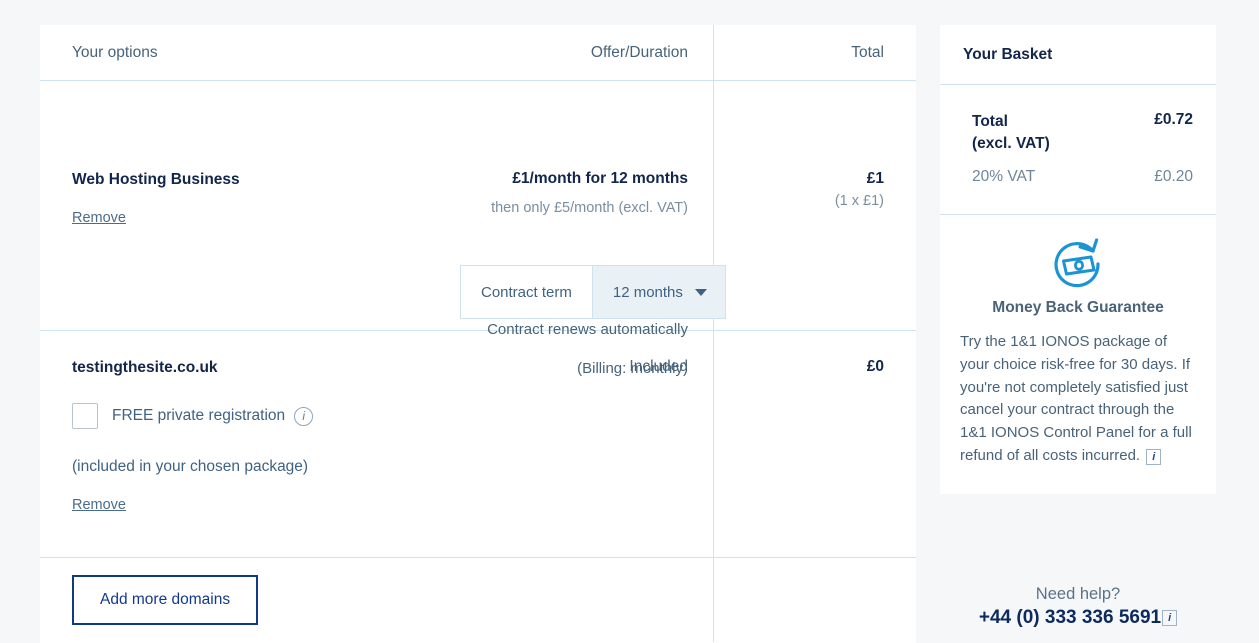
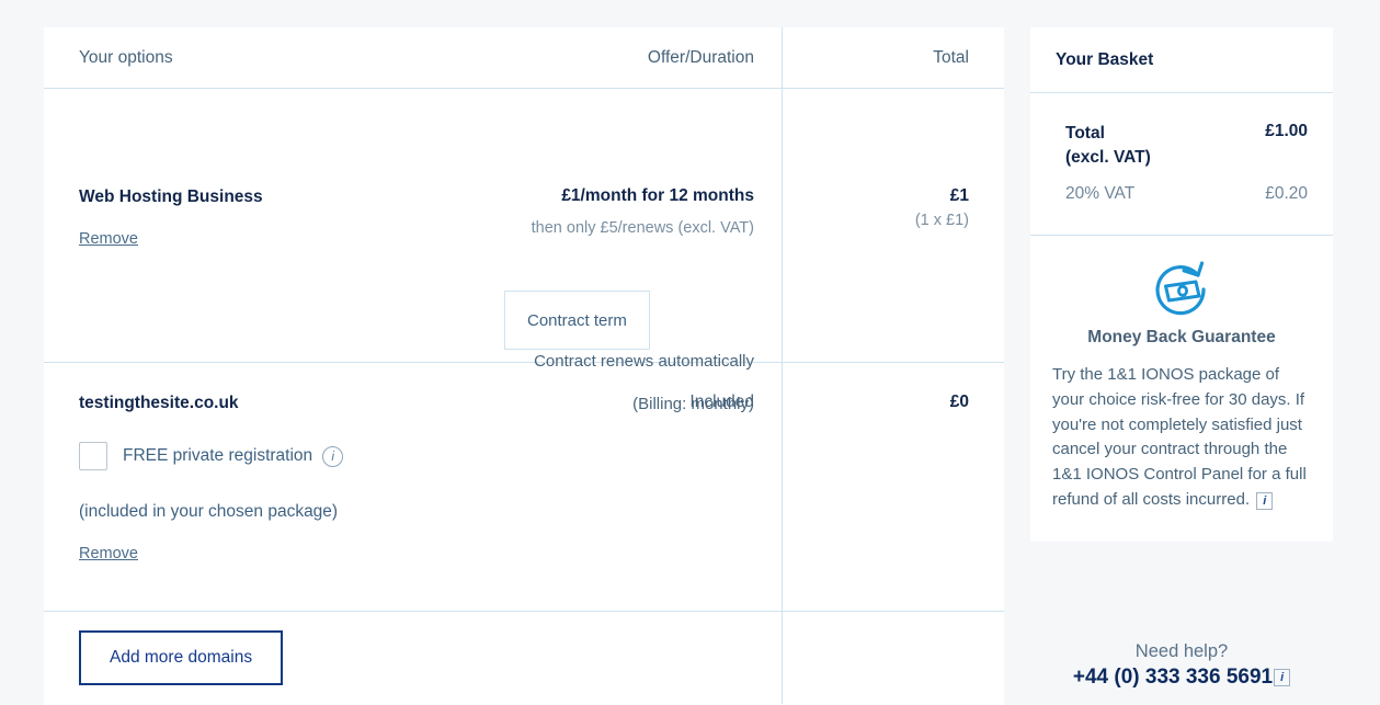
  Your options
  Offer/Duration
  Total
  Web Hosting Business
  Remove
  £1/month for 12 months
- then only £5/month (excl. VAT)
+ then only £5/renews (excl. VAT)
  Contract term
- 12 months
  Contract renews automatically
  (Billing: monthly)
  £1
  (1 x £1)
  testingthesite.co.uk
  FREE private registration
  i
  (included in your chosen package)
  Remove
  Included
  £0
  Add more domains
  Your Basket
  Total
  (excl. VAT)
- £0.72
+ £1.00
  20% VAT
  £0.20
  Money Back Guarantee
  Try the 1&1 IONOS package of your choice risk-free for 30 days. If you're not completely satisfied just cancel your contract through the 1&1 IONOS Control Panel for a full refund of all costs incurred. i
  Need help?
  +44 (0) 333 336 5691 i
